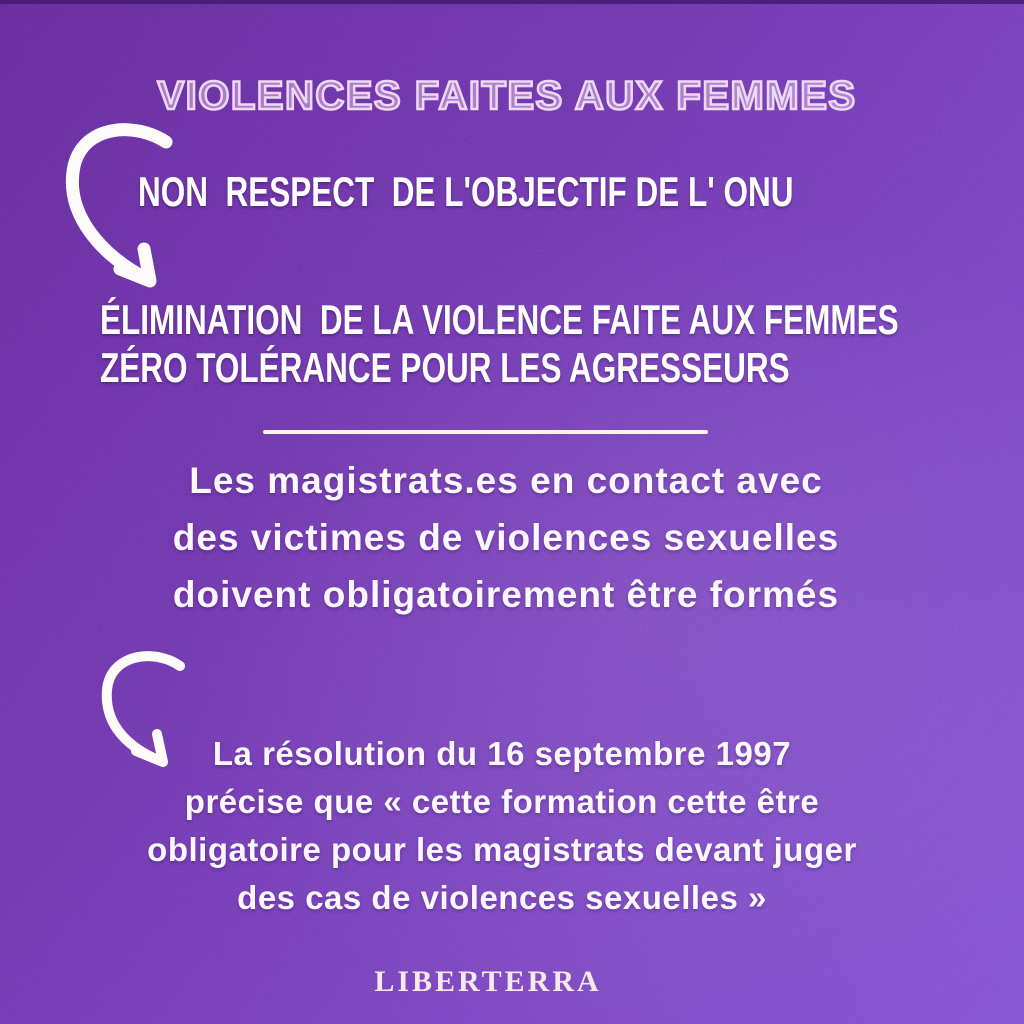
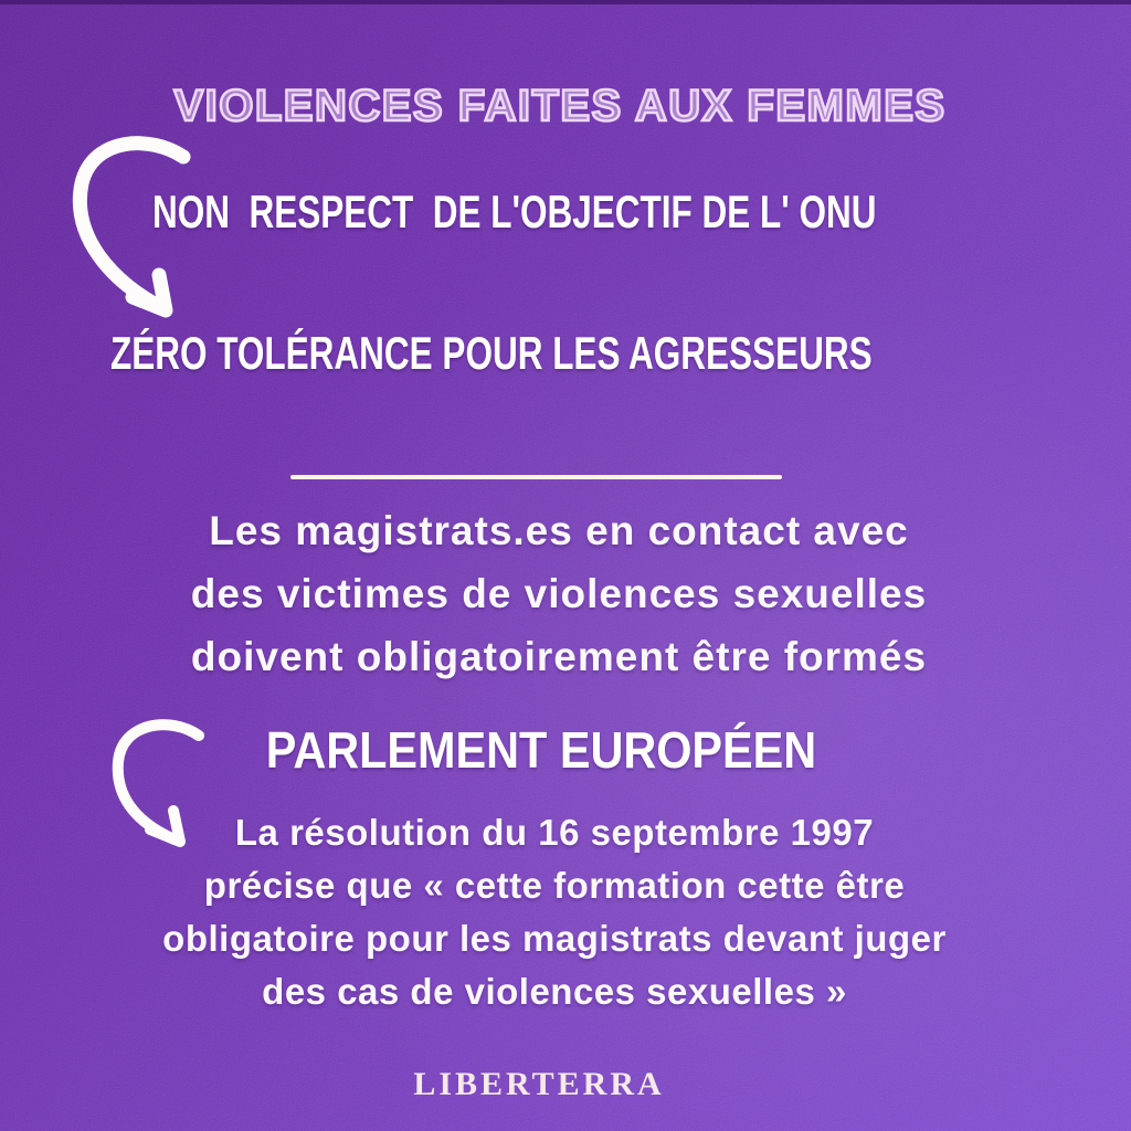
  VIOLENCES FAITES AUX FEMMES
  NON RESPECT DE L'OBJECTIF DE L' ONU
- ÉLIMINATION DE LA VIOLENCE FAITE AUX FEMMES
  ZÉRO TOLÉRANCE POUR LES AGRESSEURS
  Les magistrats.es en contact avec
  des victimes de violences sexuelles
  doivent obligatoirement être formés
+ PARLEMENT EUROPÉEN
  La résolution du 16 septembre 1997
  précise que « cette formation cette être
  obligatoire pour les magistrats devant juger
  des cas de violences sexuelles »
  LIBERTERRA
